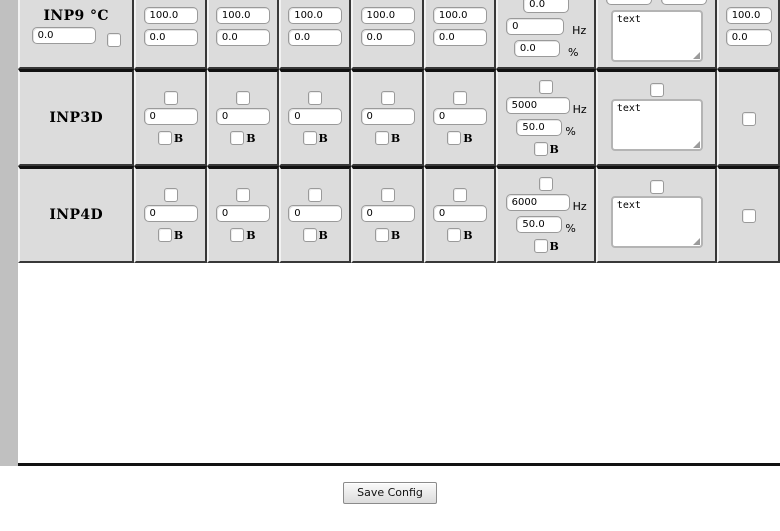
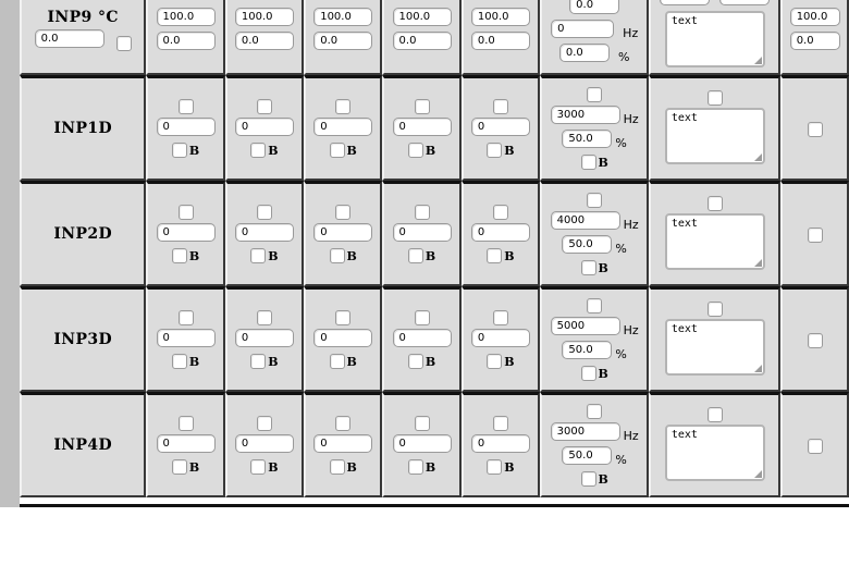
  INP9 °C 0.0	100.0 0.0	100.0 0.0	100.0 0.0	100.0 0.0	100.0 0.0	0.0 0 Hz 0.0 %	text	100.0 0.0
+ INP1D	0 B	0 B	0 B	0 B	0 B	3000 Hz 50.0 % B	text
+ INP2D	0 B	0 B	0 B	0 B	0 B	4000 Hz 50.0 % B	text
  INP3D	0 B	0 B	0 B	0 B	0 B	5000 Hz 50.0 % B	text
- INP4D	0 B	0 B	0 B	0 B	0 B	6000 Hz 50.0 % B	text
+ INP4D	0 B	0 B	0 B	0 B	0 B	3000 Hz 50.0 % B	text
- Save Config
